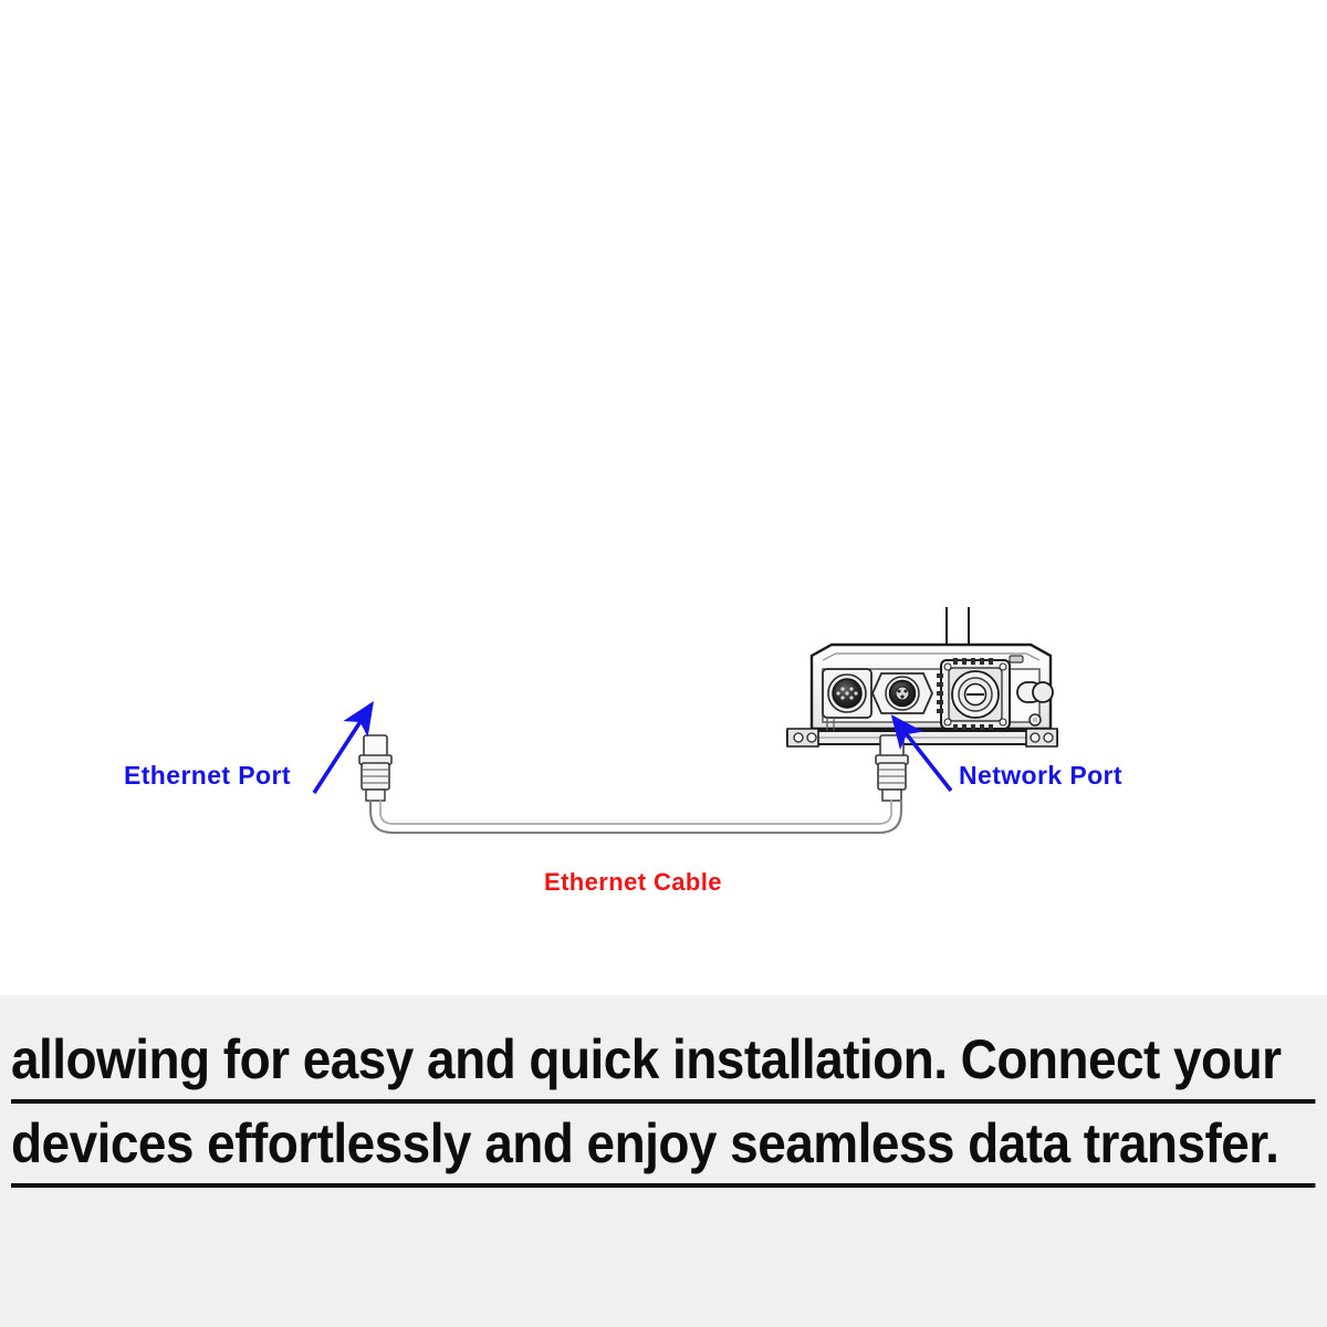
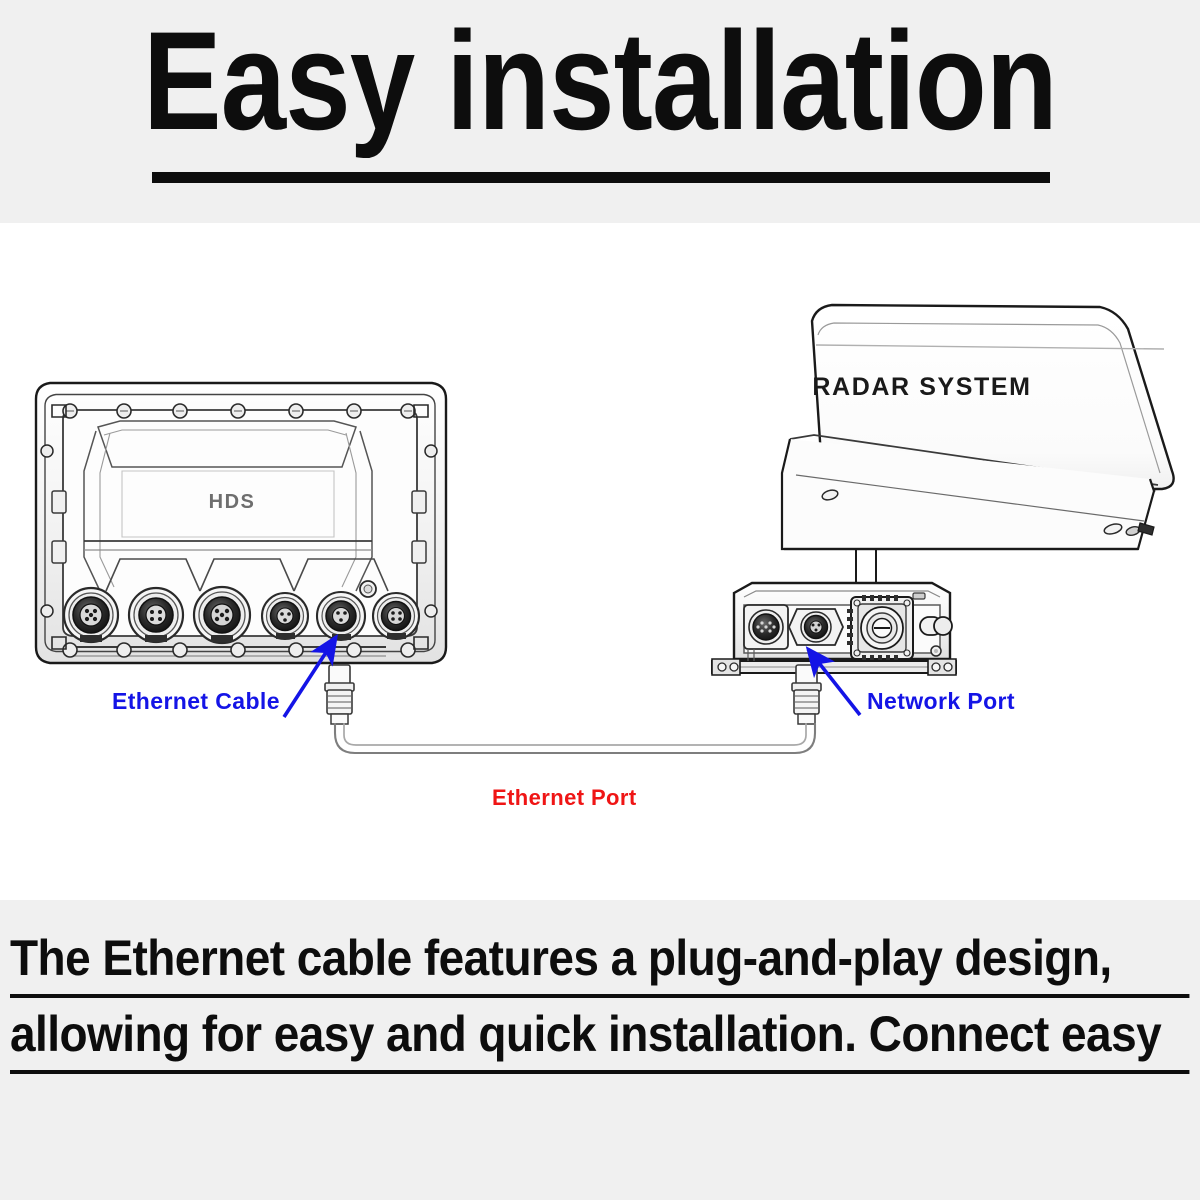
+ Easy installation
+ HDS
+ RADAR SYSTEM
- Ethernet Port
+ Ethernet Cable
  Network Port
- Ethernet Cable
+ Ethernet Port
+ The Ethernet cable features a plug-and-play design,
- allowing for easy and quick installation. Connect your
+ allowing for easy and quick installation. Connect easy
- devices effortlessly and enjoy seamless data transfer.
